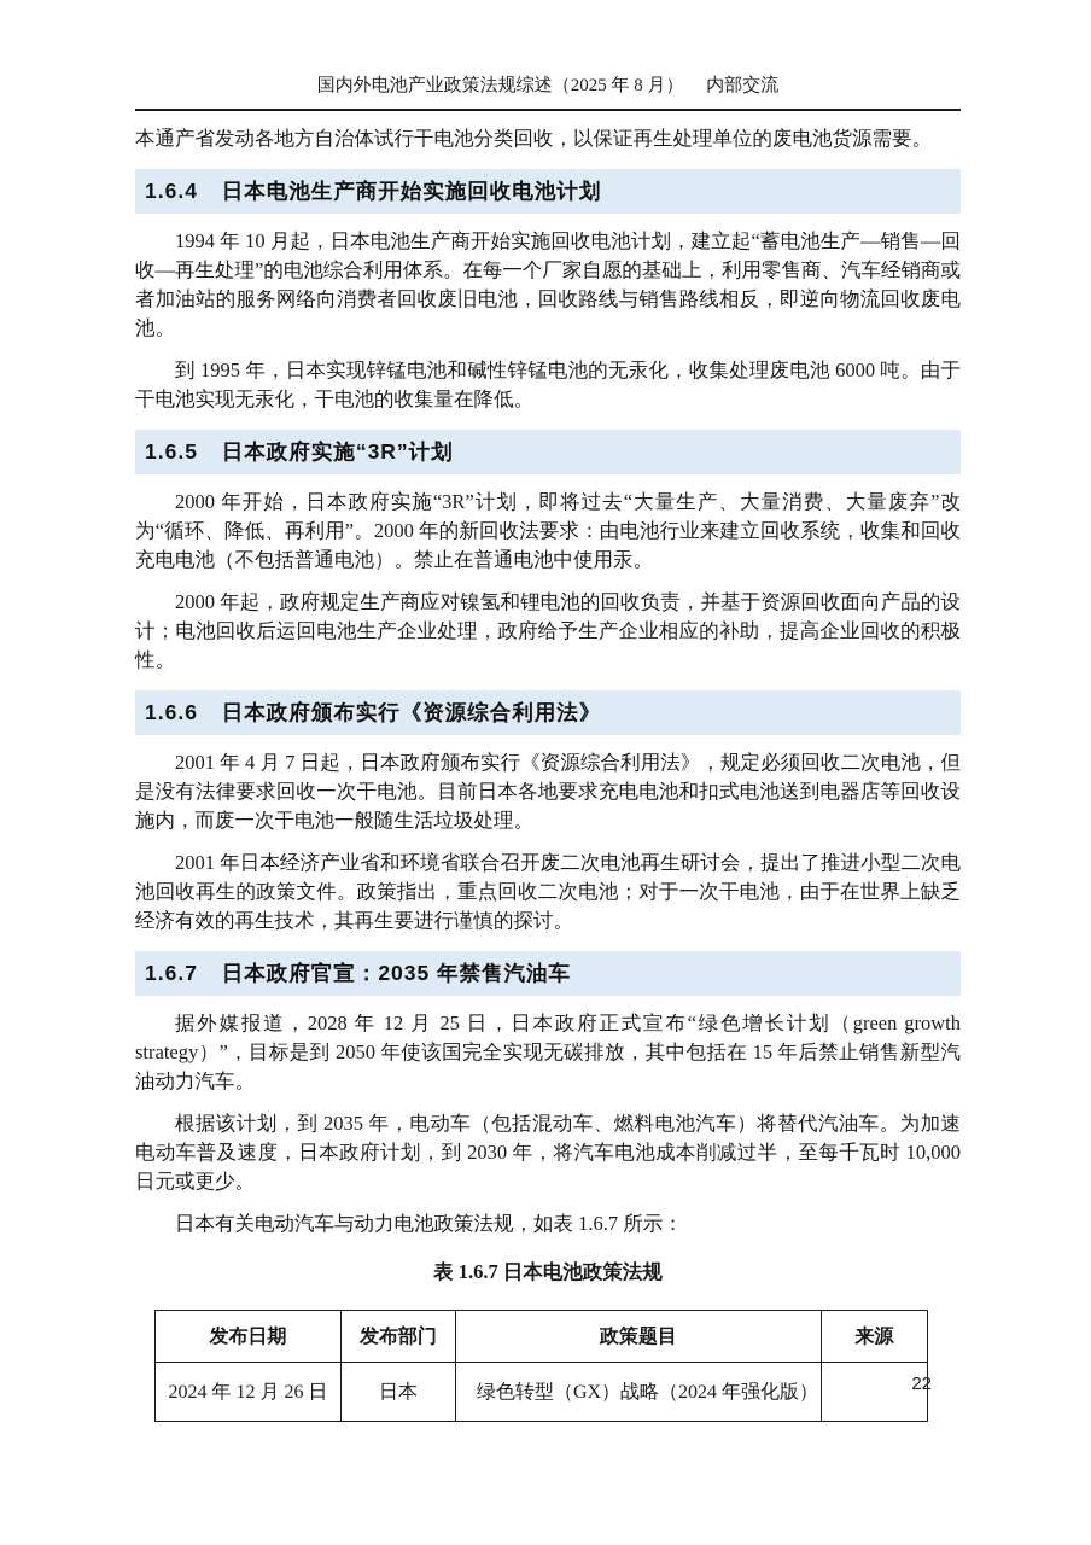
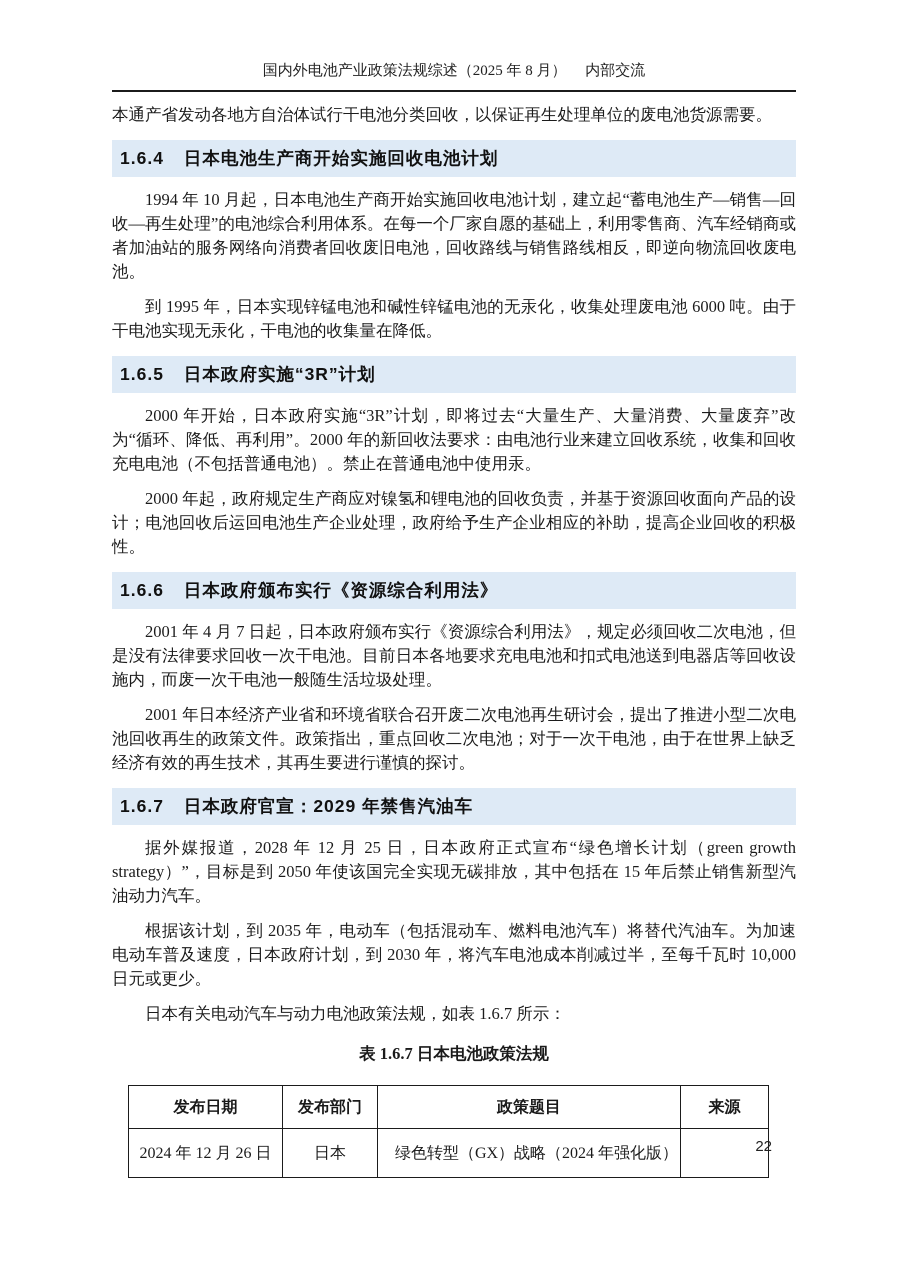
  国内外电池产业政策法规综述（2025 年 8 月） 内部交流
  本通产省发动各地方自治体试行干电池分类回收，以保证再生处理单位的废电池货源需要。
  1.6.4 日本电池生产商开始实施回收电池计划
  1994 年 10 月起，日本电池生产商开始实施回收电池计划，建立起“蓄电池生产—销售—回收—再生处理”的电池综合利用体系。在每一个厂家自愿的基础上，利用零售商、汽车经销商或者加油站的服务网络向消费者回收废旧电池，回收路线与销售路线相反，即逆向物流回收废电池。
  到 1995 年，日本实现锌锰电池和碱性锌锰电池的无汞化，收集处理废电池 6000 吨。由于干电池实现无汞化，干电池的收集量在降低。
  1.6.5 日本政府实施“3R”计划
  2000 年开始，日本政府实施“3R”计划，即将过去“大量生产、大量消费、大量废弃”改为“循环、降低、再利用”。2000 年的新回收法要求：由电池行业来建立回收系统，收集和回收充电电池（不包括普通电池）。禁止在普通电池中使用汞。
  2000 年起，政府规定生产商应对镍氢和锂电池的回收负责，并基于资源回收面向产品的设计；电池回收后运回电池生产企业处理，政府给予生产企业相应的补助，提高企业回收的积极性。
  1.6.6 日本政府颁布实行《资源综合利用法》
  2001 年 4 月 7 日起，日本政府颁布实行《资源综合利用法》，规定必须回收二次电池，但是没有法律要求回收一次干电池。目前日本各地要求充电电池和扣式电池送到电器店等回收设施内，而废一次干电池一般随生活垃圾处理。
  2001 年日本经济产业省和环境省联合召开废二次电池再生研讨会，提出了推进小型二次电池回收再生的政策文件。政策指出，重点回收二次电池；对于一次干电池，由于在世界上缺乏经济有效的再生技术，其再生要进行谨慎的探讨。
- 1.6.7 日本政府官宣：2035 年禁售汽油车
+ 1.6.7 日本政府官宣：2029 年禁售汽油车
  据外媒报道，2028 年 12 月 25 日，日本政府正式宣布“绿色增长计划（green growth strategy）”，目标是到 2050 年使该国完全实现无碳排放，其中包括在 15 年后禁止销售新型汽油动力汽车。
  根据该计划，到 2035 年，电动车（包括混动车、燃料电池汽车）将替代汽油车。为加速电动车普及速度，日本政府计划，到 2030 年，将汽车电池成本削减过半，至每千瓦时 10,000 日元或更少。
  日本有关电动汽车与动力电池政策法规，如表 1.6.7 所示：
  表 1.6.7 日本电池政策法规
  发布日期	发布部门	政策题目	来源
  2024 年 12 月 26 日	日本	绿色转型（GX）战略（2024 年强化版）
  22
